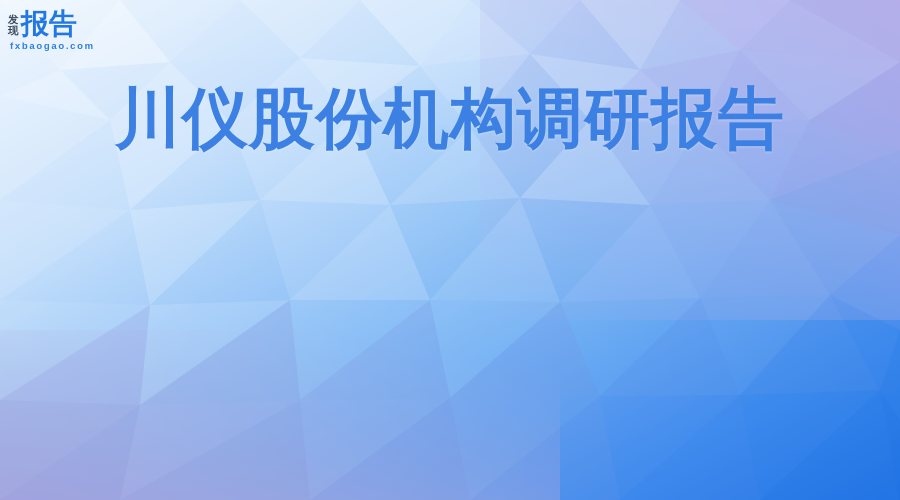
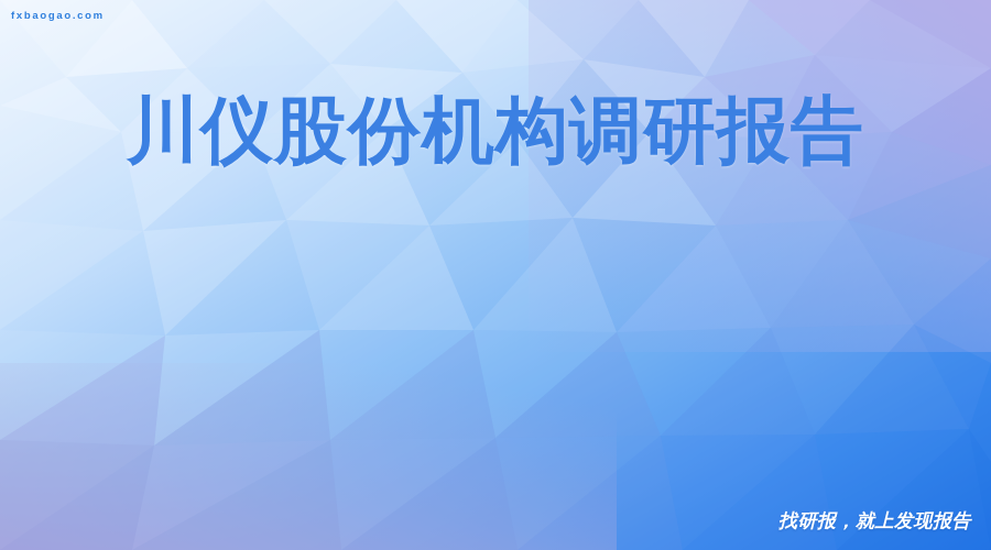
- 发
- 现
- 报告
  fxbaogao.com
  川仪股份机构调研报告
+ 找研报，就上发现报告
